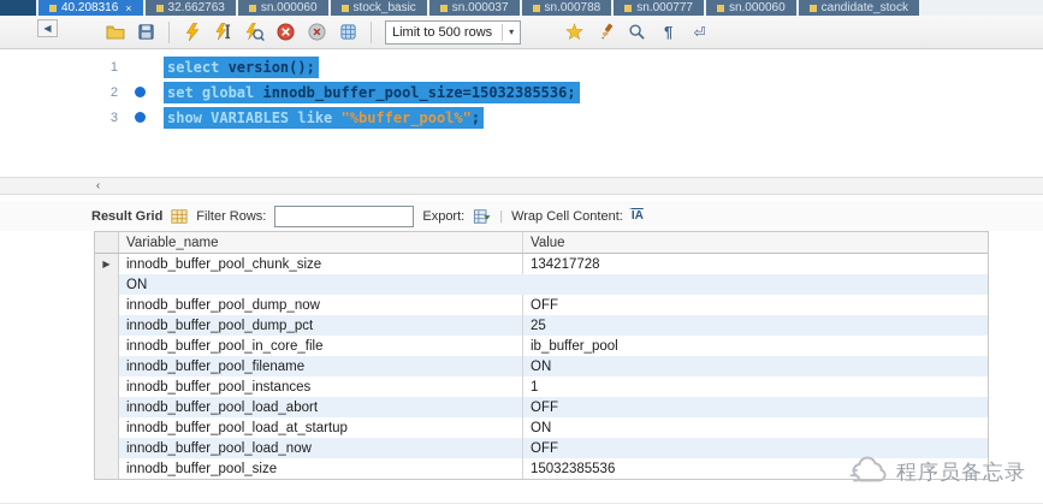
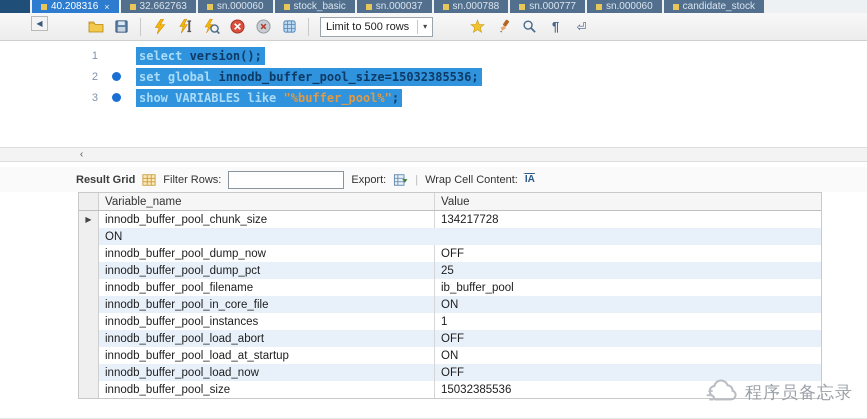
  40.208316
  ×
  32.662763
  sn.000060
  stock_basic
  sn.000037
  sn.000788
  sn.000777
  sn.000060
  candidate_stock
  Limit to 500 rows
  ▾
  ¶
  ⏎
  ◀
  1
  select version();
  2
  set global innodb_buffer_pool_size=15032385536;
  3
  show VARIABLES like "%buffer_pool%";
  ‹
  Result Grid
  Filter Rows:
  Export:
  |
  Wrap Cell Content:
  I̅A̅
  Variable_name
  Value
  ▶
  innodb_buffer_pool_chunk_size
  134217728
  ON
  innodb_buffer_pool_dump_now
  OFF
  innodb_buffer_pool_dump_pct
  25
- innodb_buffer_pool_in_core_file
+ innodb_buffer_pool_filename
  ib_buffer_pool
- innodb_buffer_pool_filename
+ innodb_buffer_pool_in_core_file
  ON
  innodb_buffer_pool_instances
  1
  innodb_buffer_pool_load_abort
  OFF
  innodb_buffer_pool_load_at_startup
  ON
  innodb_buffer_pool_load_now
  OFF
  innodb_buffer_pool_size
  15032385536
  程序员备忘录
